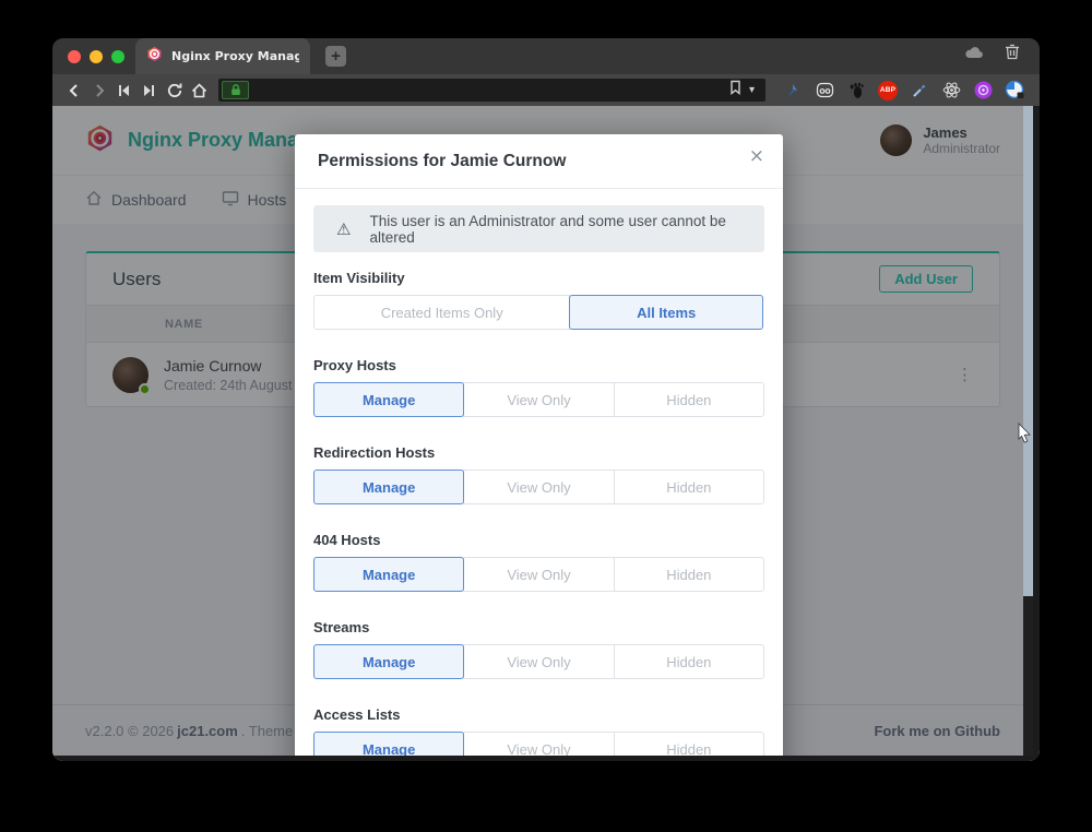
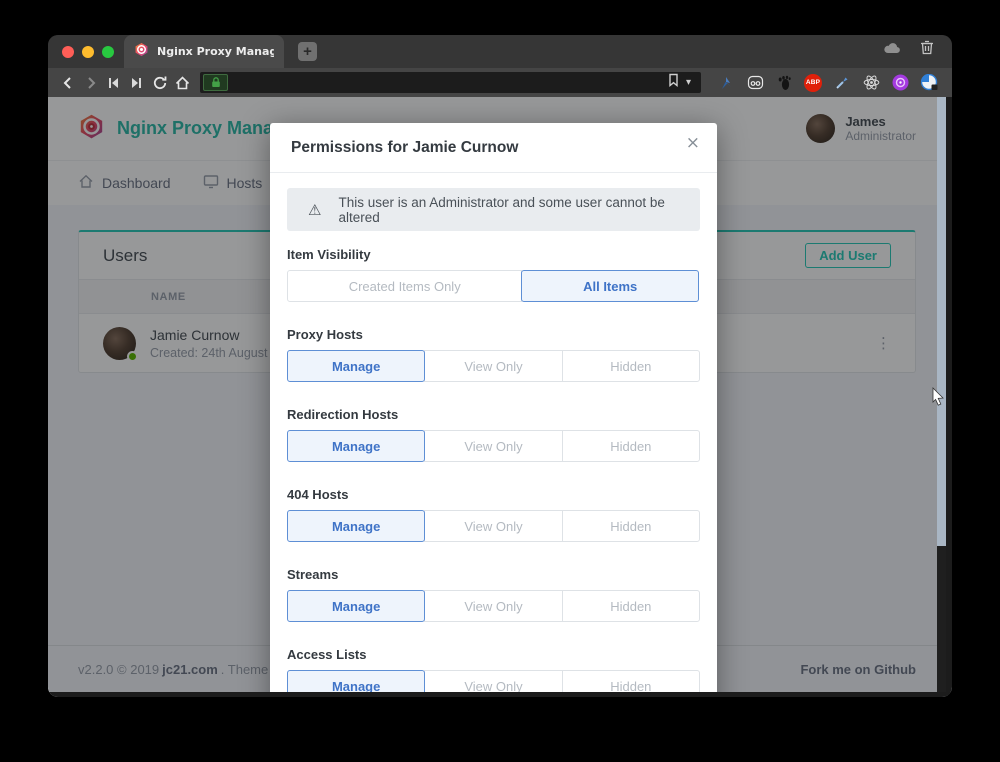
  Nginx Proxy Manag
  +
  ▾
  Nginx Proxy Mana
  James
  Administrator
  Dashboard
  Hosts
  Users
  Add User
  NAME
  Jamie Curnow
  Created: 24th August
  ⋮
- v2.2.0 © 2026 jc21.com . Theme
+ v2.2.0 © 2019 jc21.com . Theme
  Fork me on Github
  Permissions for Jamie Curnow
  ×
  ⚠
  This user is an Administrator and some user cannot be altered
  Item Visibility
  Created Items Only
  All Items
  Proxy Hosts
  Manage
  View Only
  Hidden
  Redirection Hosts
  Manage
  View Only
  Hidden
  404 Hosts
  Manage
  View Only
  Hidden
  Streams
  Manage
  View Only
  Hidden
  Access Lists
  Manage
  View Only
  Hidden
